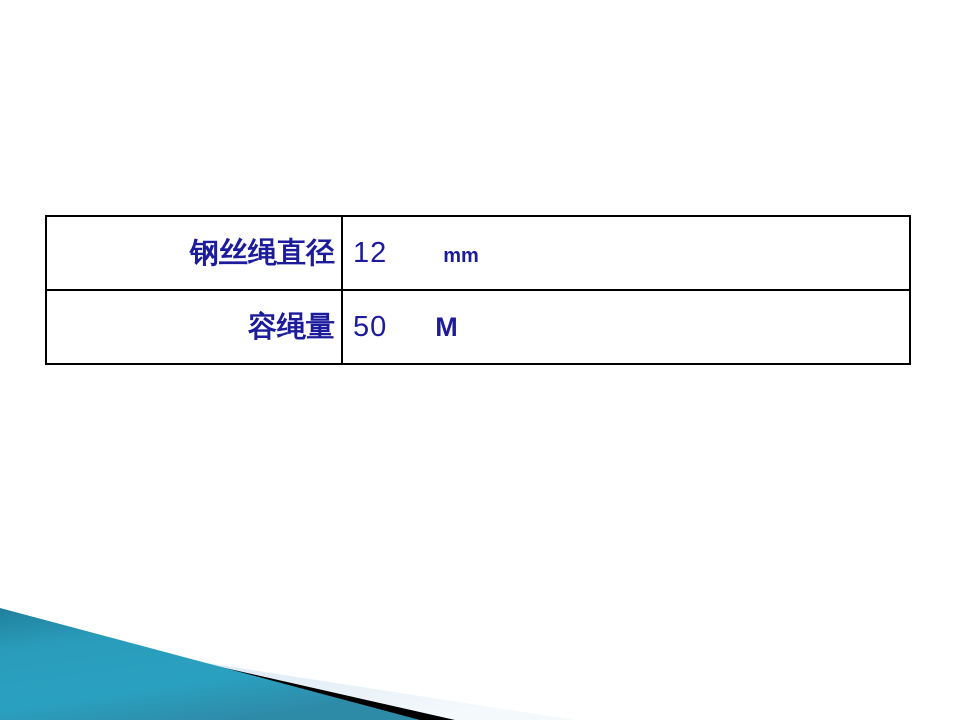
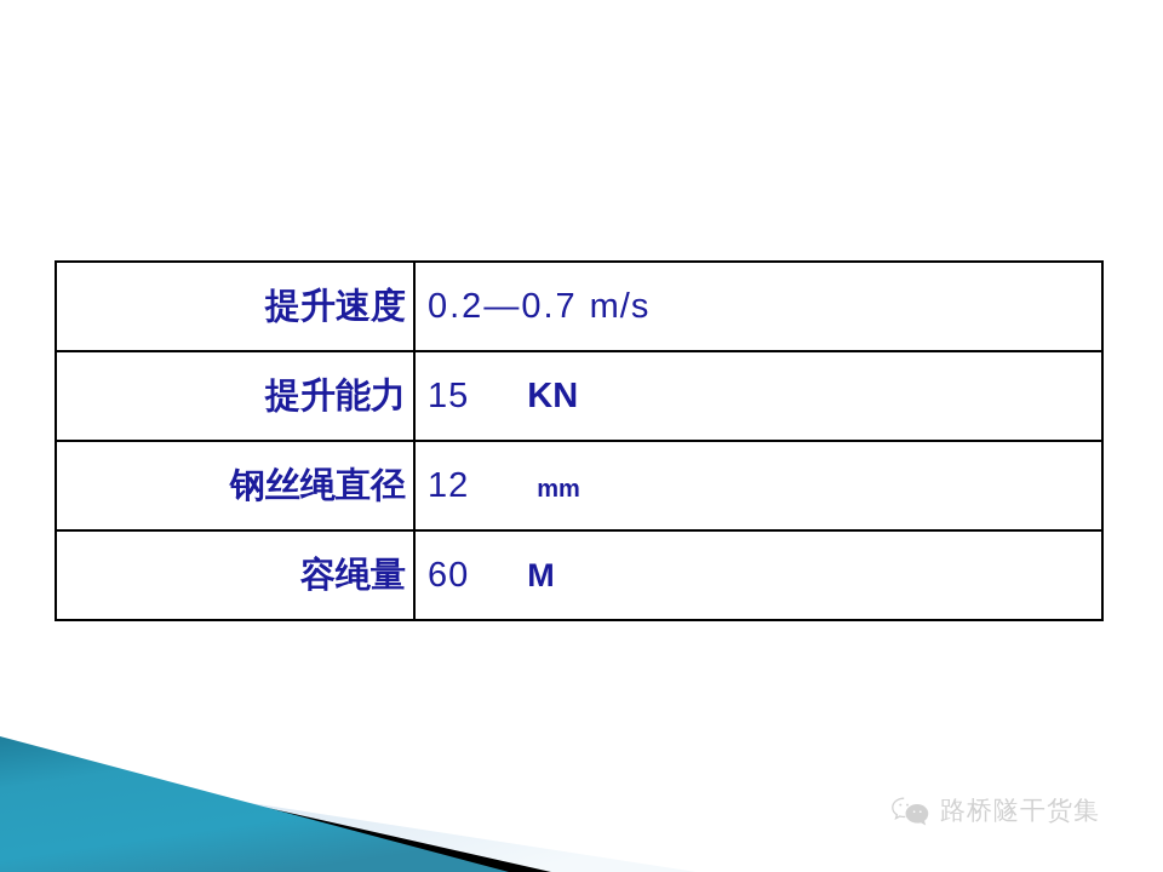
+ 提升速度	0.2—0.7 m/s
+ 提升能力	15 KN
  钢丝绳直径	12 mm
- 容绳量	50 M
+ 容绳量	60 M
+ 路桥隧干货集
